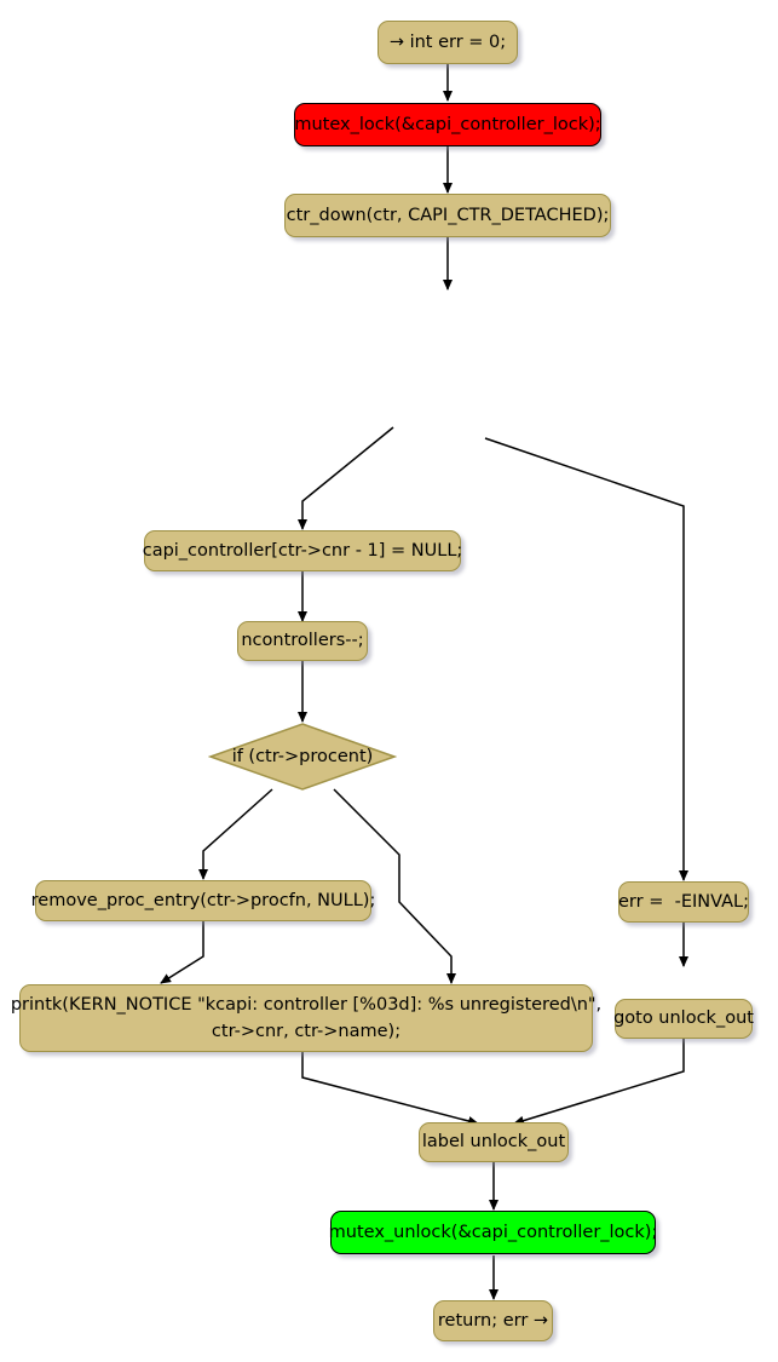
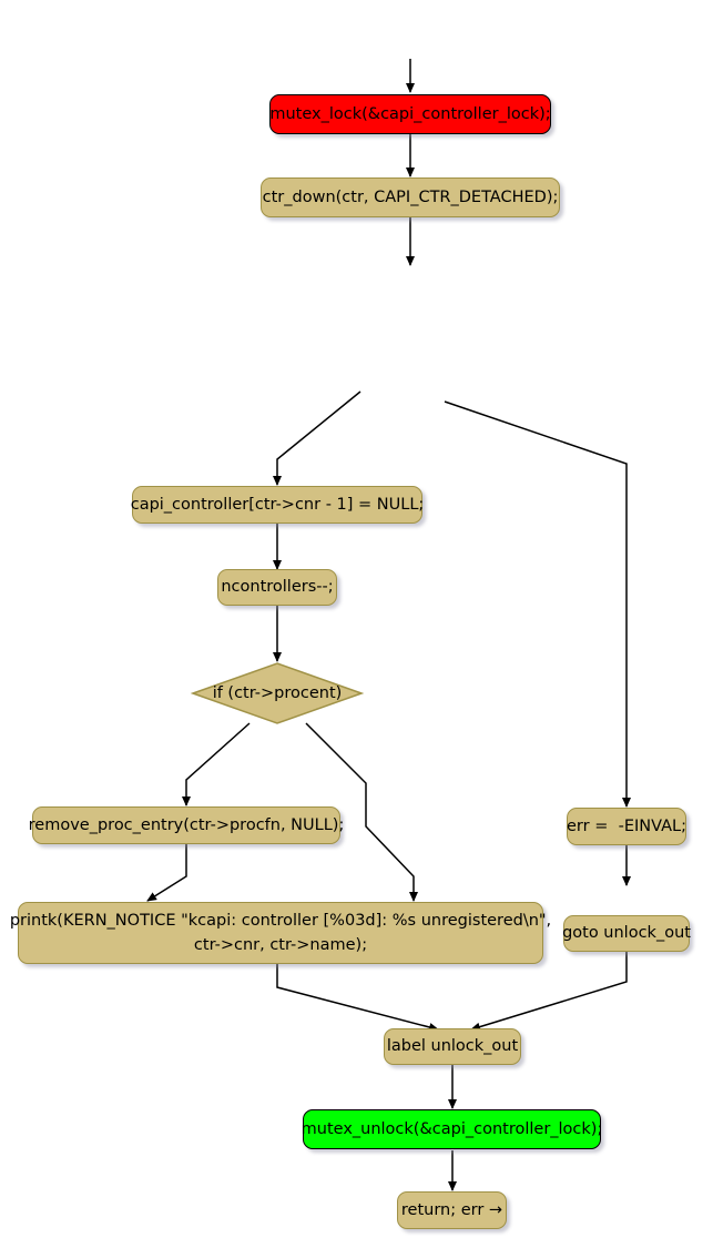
- → int err = 0;
  mutex_lock(&capi_controller_lock);
  ctr_down(ctr, CAPI_CTR_DETACHED);
  capi_controller[ctr->cnr - 1] = NULL;
  ncontrollers--;
  if (ctr->procent)
  remove_proc_entry(ctr->procfn, NULL);
  err = -EINVAL;
  printk(KERN_NOTICE "kcapi: controller [%03d]: %s unregistered\n",
  ctr->cnr, ctr->name);
  goto unlock_out
  label unlock_out
  mutex_unlock(&capi_controller_lock);
  return; err →
